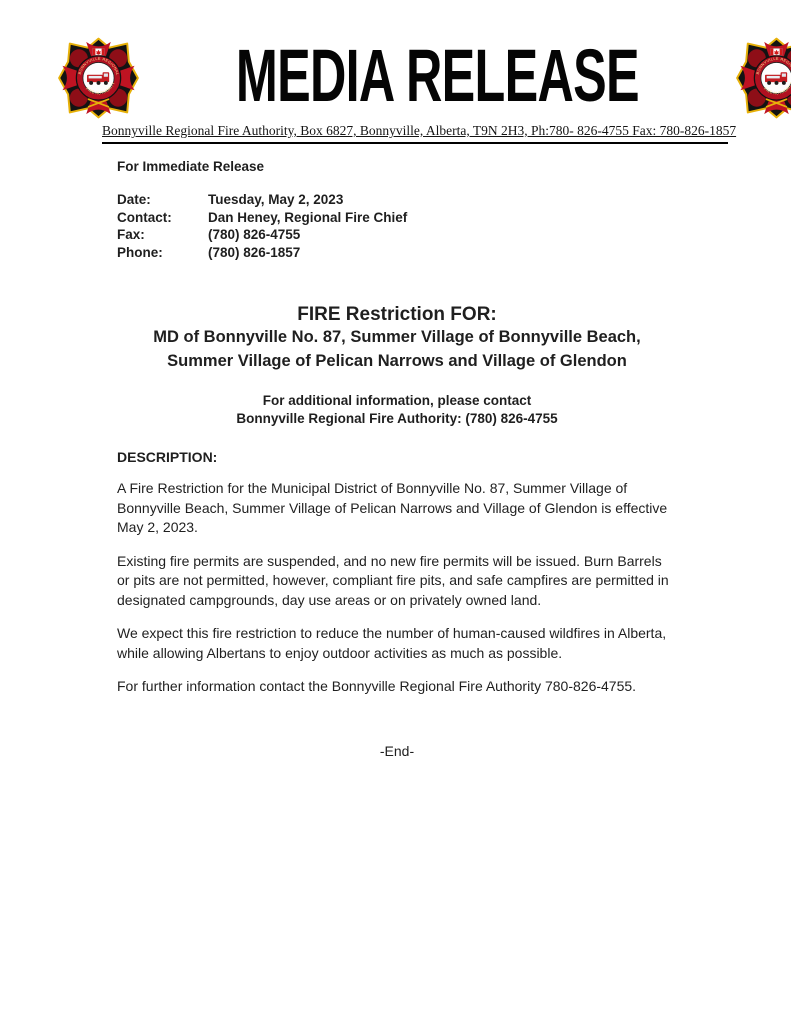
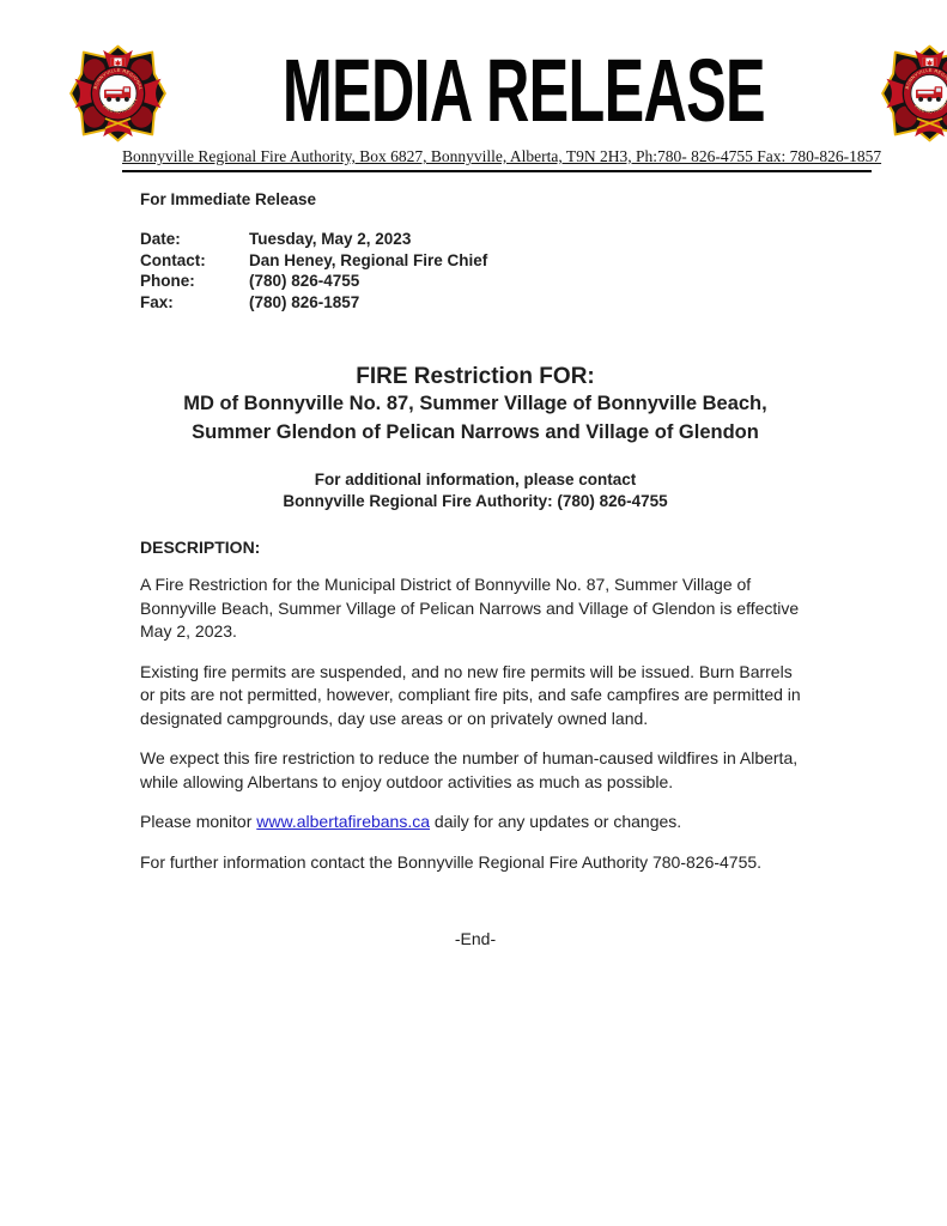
  MEDIA RELEASE
  Bonnyville Regional Fire Authority, Box 6827, Bonnyville, Alberta, T9N 2H3, Ph:780- 826-4755 Fax: 780-826-1857
  For Immediate Release
  Date:
  Tuesday, May 2, 2023
  Contact:
  Dan Heney, Regional Fire Chief
- Fax:
+ Phone:
  (780) 826-4755
- Phone:
+ Fax:
  (780) 826-1857
  FIRE Restriction FOR:
  MD of Bonnyville No. 87, Summer Village of Bonnyville Beach,
- Summer Village of Pelican Narrows and Village of Glendon
+ Summer Glendon of Pelican Narrows and Village of Glendon
  For additional information, please contact
  Bonnyville Regional Fire Authority: (780) 826-4755
  DESCRIPTION:
  A Fire Restriction for the Municipal District of Bonnyville No. 87, Summer Village of Bonnyville Beach, Summer Village of Pelican Narrows and Village of Glendon is effective May 2, 2023.
  Existing fire permits are suspended, and no new fire permits will be issued. Burn Barrels or pits are not permitted, however, compliant fire pits, and safe campfires are permitted in designated campgrounds, day use areas or on privately owned land.
  We expect this fire restriction to reduce the number of human-caused wildfires in Alberta, while allowing Albertans to enjoy outdoor activities as much as possible.
+ Please monitor www.albertafirebans.ca daily for any updates or changes.
  For further information contact the Bonnyville Regional Fire Authority 780-826-4755.
  -End-
